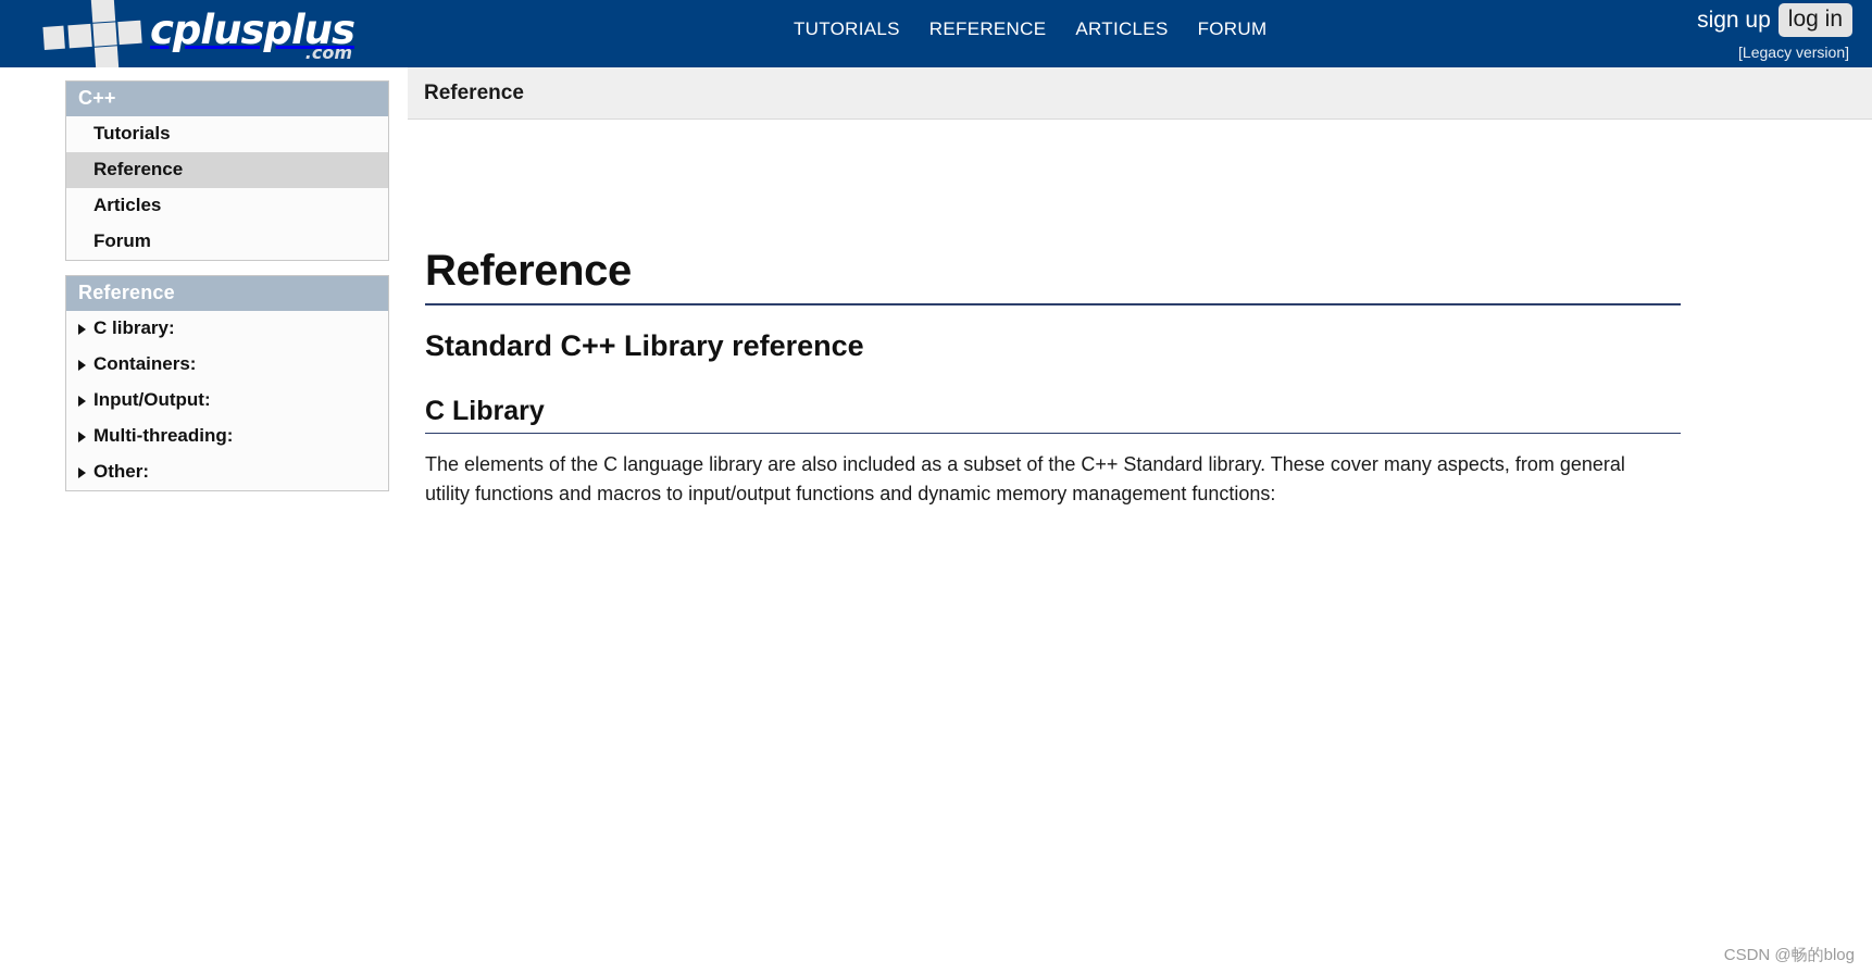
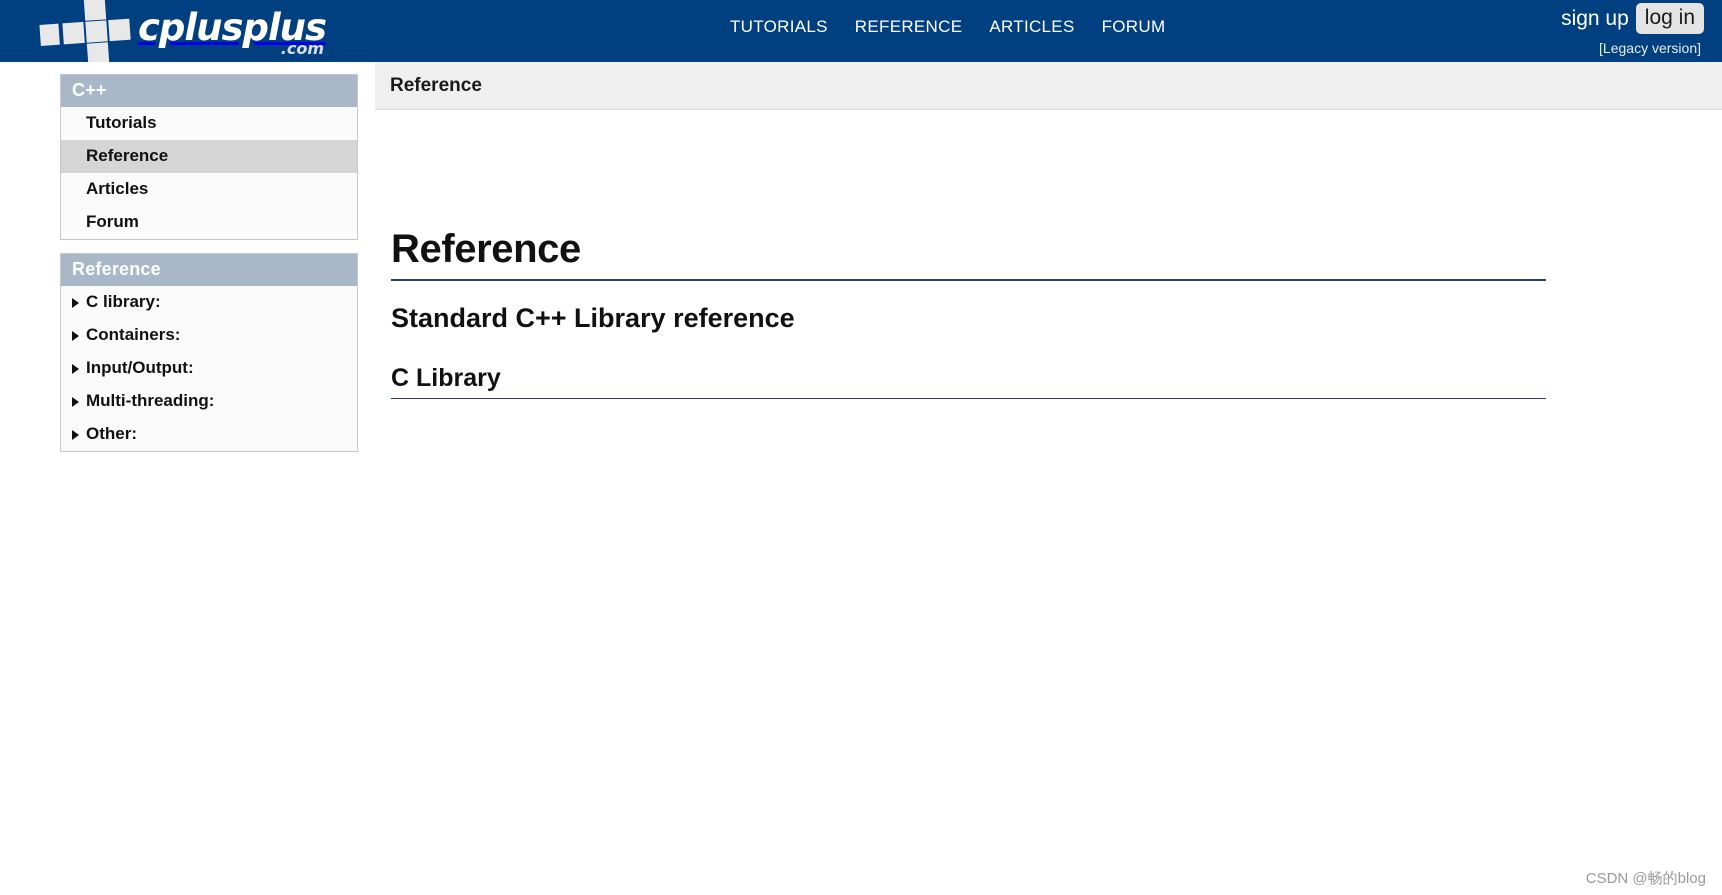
  cplusplus
  .com
  TUTORIALS
  REFERENCE
  ARTICLES
  FORUM
  sign up
  log in
  [Legacy version]
  C++
  Tutorials
  Reference
  Articles
  Forum
  Reference
  C library:
  Containers:
  Input/Output:
  Multi-threading:
  Other:
  Reference
  Reference
  Standard C++ Library reference
  C Library
- The elements of the C language library are also included as a subset of the C++ Standard library. These cover many aspects, from general utility functions and macros to input/output functions and dynamic memory management functions:
  CSDN @畅的blog
